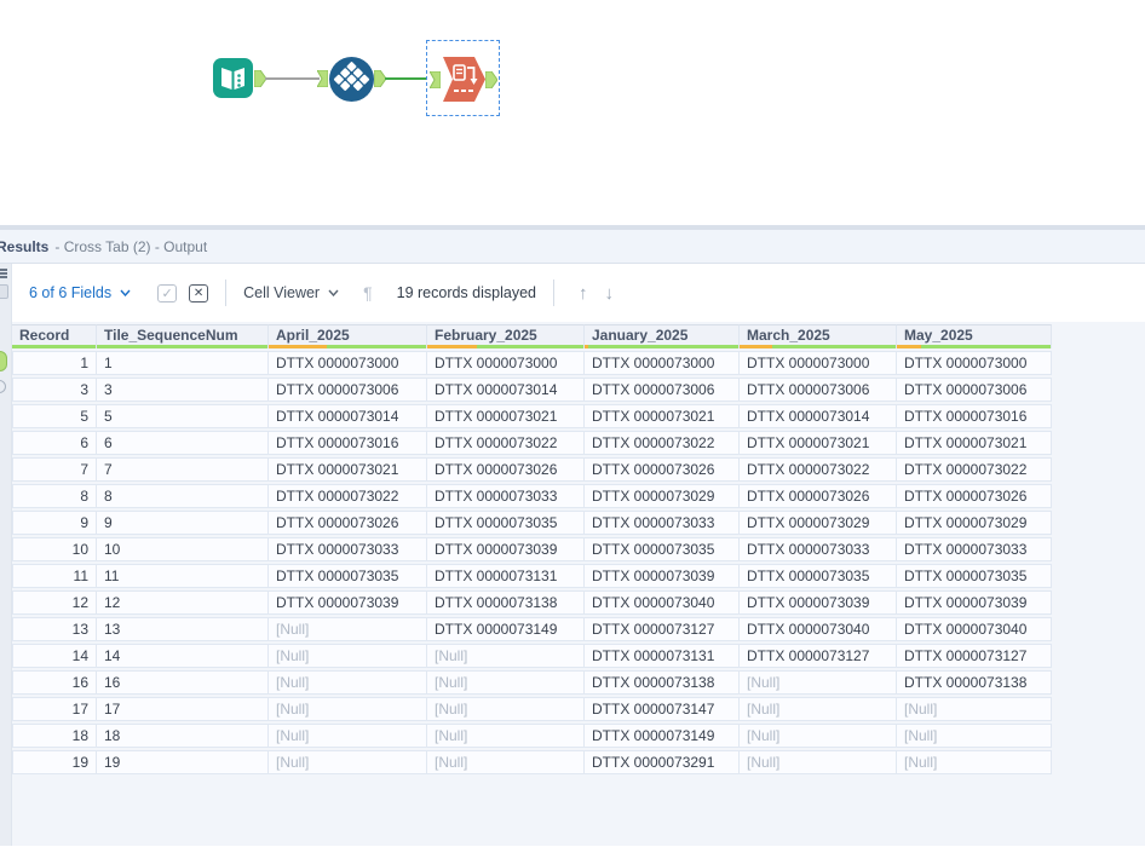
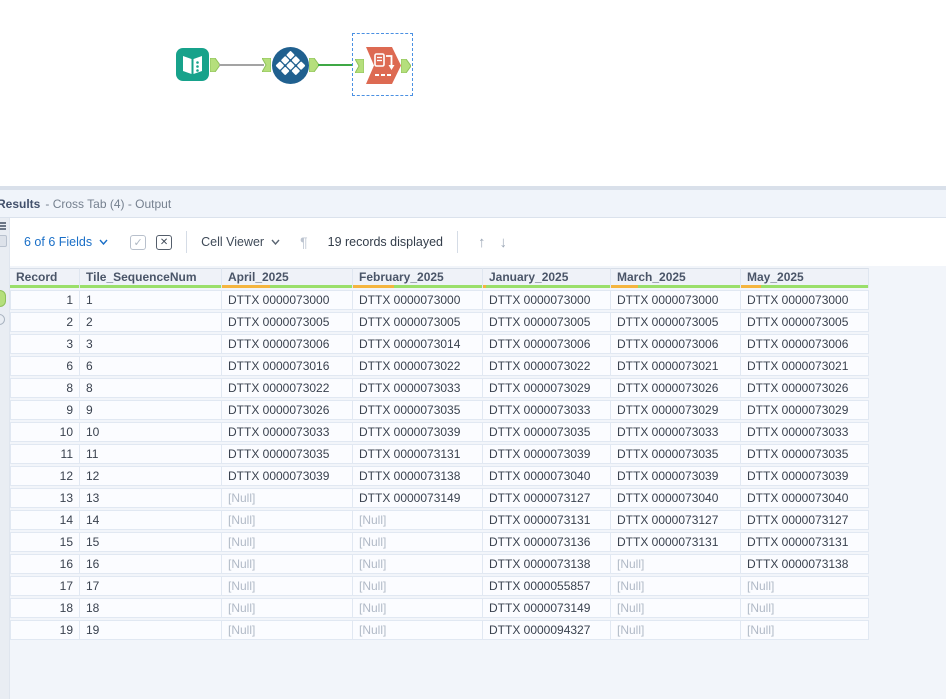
  Results
- - Cross Tab (2) - Output
+ - Cross Tab (4) - Output
  6 of 6 Fields
  ✓
  ✕
  Cell Viewer
  ¶
  19 records displayed
  ↑
  ↓
  Record	Tile_SequenceNum	April_2025	February_2025	January_2025	March_2025	May_2025
  1	1	DTTX 0000073000	DTTX 0000073000	DTTX 0000073000	DTTX 0000073000	DTTX 0000073000
+ 2	2	DTTX 0000073005	DTTX 0000073005	DTTX 0000073005	DTTX 0000073005	DTTX 0000073005
  3	3	DTTX 0000073006	DTTX 0000073014	DTTX 0000073006	DTTX 0000073006	DTTX 0000073006
- 5	5	DTTX 0000073014	DTTX 0000073021	DTTX 0000073021	DTTX 0000073014	DTTX 0000073016
  6	6	DTTX 0000073016	DTTX 0000073022	DTTX 0000073022	DTTX 0000073021	DTTX 0000073021
- 7	7	DTTX 0000073021	DTTX 0000073026	DTTX 0000073026	DTTX 0000073022	DTTX 0000073022
  8	8	DTTX 0000073022	DTTX 0000073033	DTTX 0000073029	DTTX 0000073026	DTTX 0000073026
  9	9	DTTX 0000073026	DTTX 0000073035	DTTX 0000073033	DTTX 0000073029	DTTX 0000073029
  10	10	DTTX 0000073033	DTTX 0000073039	DTTX 0000073035	DTTX 0000073033	DTTX 0000073033
  11	11	DTTX 0000073035	DTTX 0000073131	DTTX 0000073039	DTTX 0000073035	DTTX 0000073035
  12	12	DTTX 0000073039	DTTX 0000073138	DTTX 0000073040	DTTX 0000073039	DTTX 0000073039
  13	13	[Null]	DTTX 0000073149	DTTX 0000073127	DTTX 0000073040	DTTX 0000073040
  14	14	[Null]	[Null]	DTTX 0000073131	DTTX 0000073127	DTTX 0000073127
+ 15	15	[Null]	[Null]	DTTX 0000073136	DTTX 0000073131	DTTX 0000073131
  16	16	[Null]	[Null]	DTTX 0000073138	[Null]	DTTX 0000073138
- 17	17	[Null]	[Null]	DTTX 0000073147	[Null]	[Null]
+ 17	17	[Null]	[Null]	DTTX 0000055857	[Null]	[Null]
  18	18	[Null]	[Null]	DTTX 0000073149	[Null]	[Null]
- 19	19	[Null]	[Null]	DTTX 0000073291	[Null]	[Null]
+ 19	19	[Null]	[Null]	DTTX 0000094327	[Null]	[Null]
